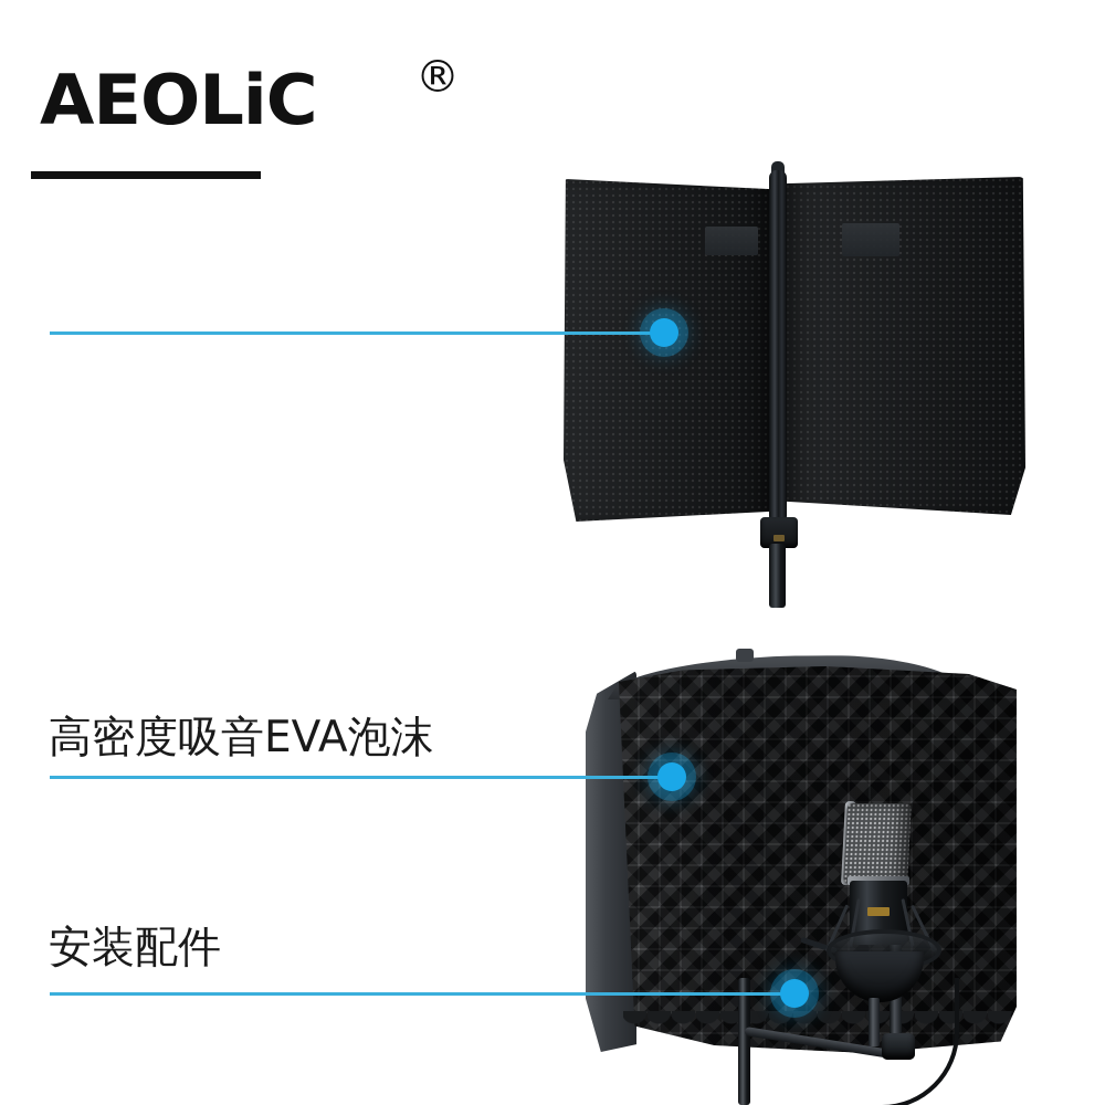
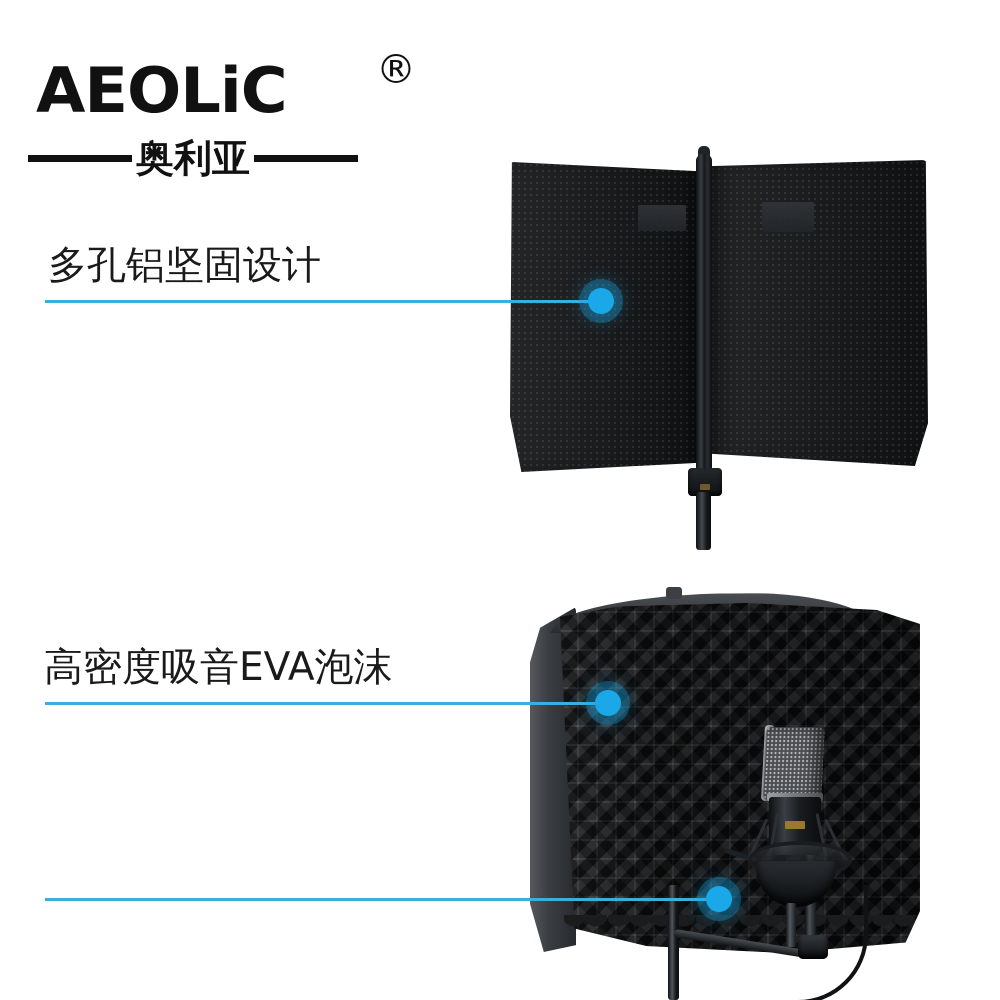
  AEOLiC
  ®
+ 奥利亚
+ 多孔铝坚固设计
  高密度吸音EVA泡沫
- 安装配件
